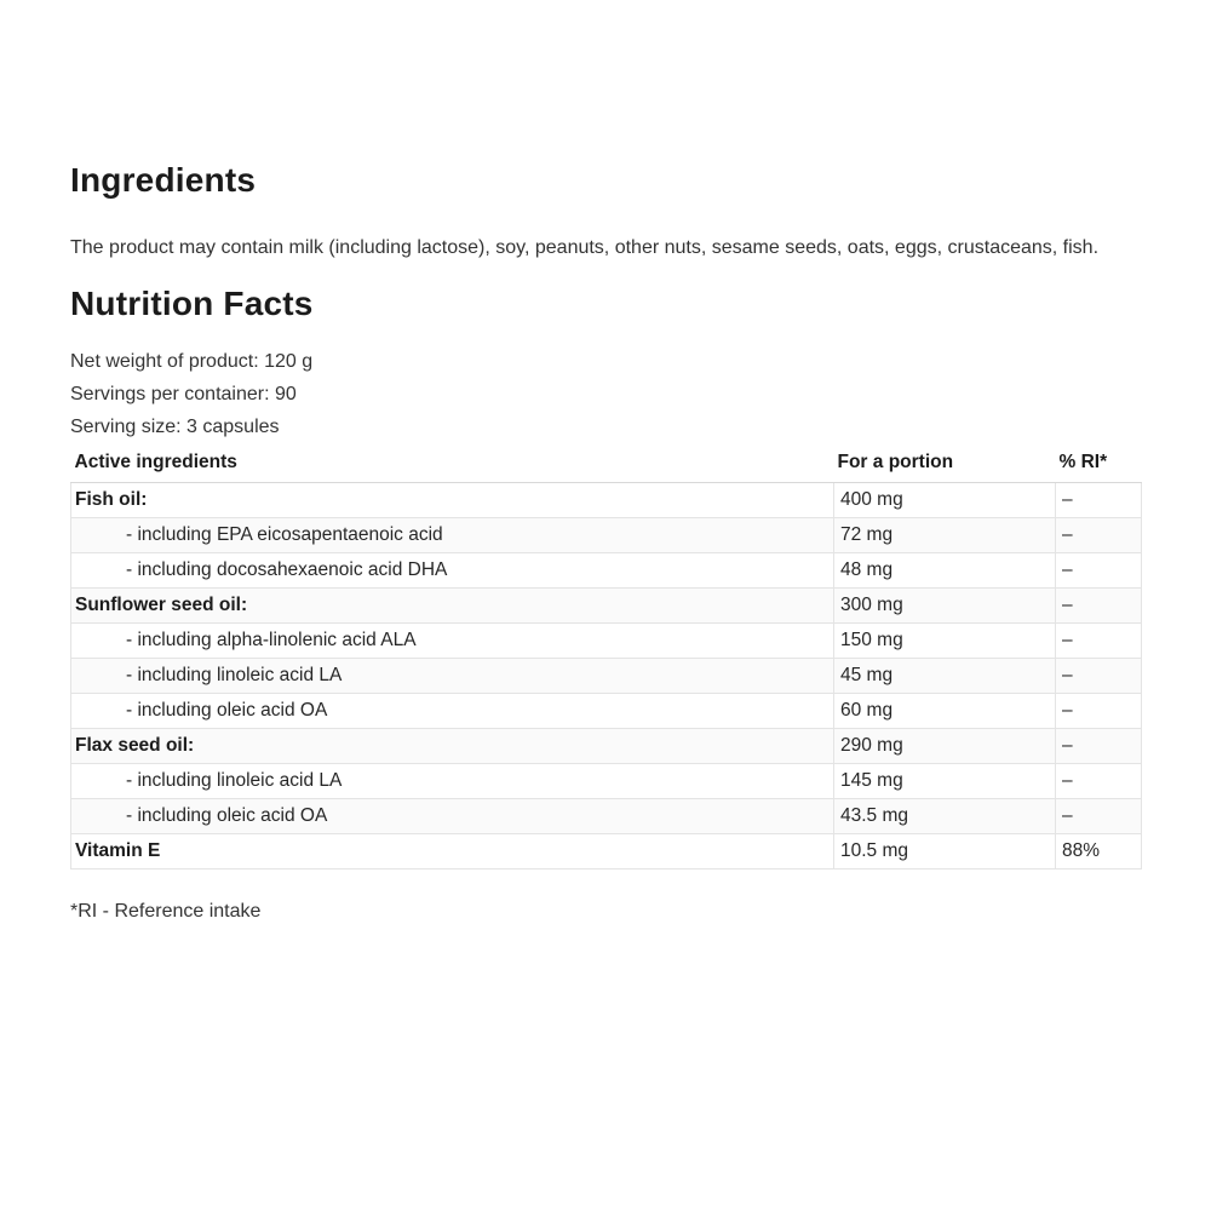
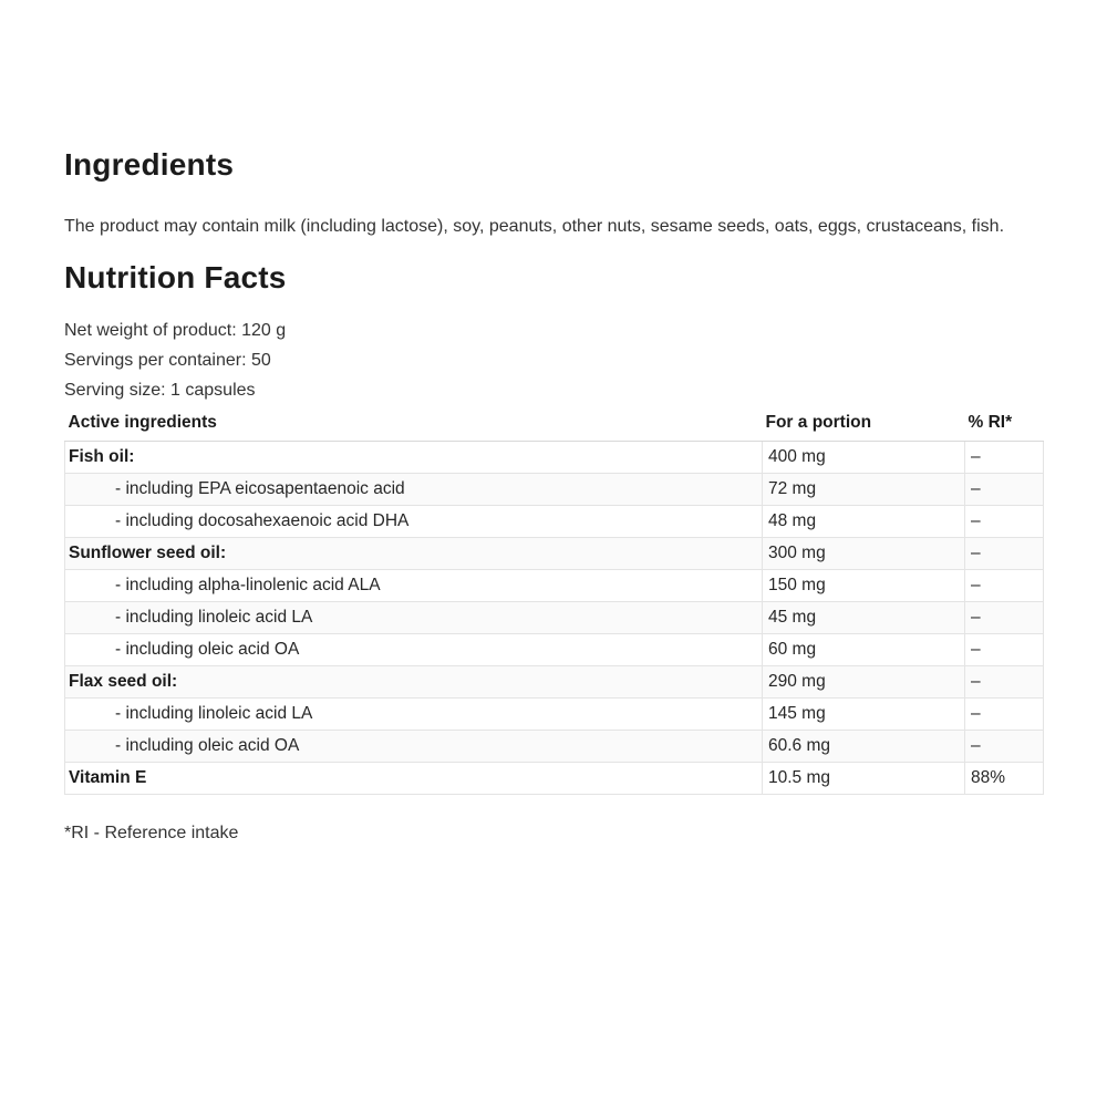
  Ingredients
  The product may contain milk (including lactose), soy, peanuts, other nuts, sesame seeds, oats, eggs, crustaceans, fish.
  Nutrition Facts
  Net weight of product: 120 g
- Servings per container: 90
+ Servings per container: 50
- Serving size: 3 capsules
+ Serving size: 1 capsules
  Active ingredients	For a portion	% RI*
  Fish oil:	400 mg	–
  - including EPA eicosapentaenoic acid	72 mg	–
  - including docosahexaenoic acid DHA	48 mg	–
  Sunflower seed oil:	300 mg	–
  - including alpha-linolenic acid ALA	150 mg	–
  - including linoleic acid LA	45 mg	–
  - including oleic acid OA	60 mg	–
  Flax seed oil:	290 mg	–
  - including linoleic acid LA	145 mg	–
- - including oleic acid OA	43.5 mg	–
+ - including oleic acid OA	60.6 mg	–
  Vitamin E	10.5 mg	88%
  *RI - Reference intake
